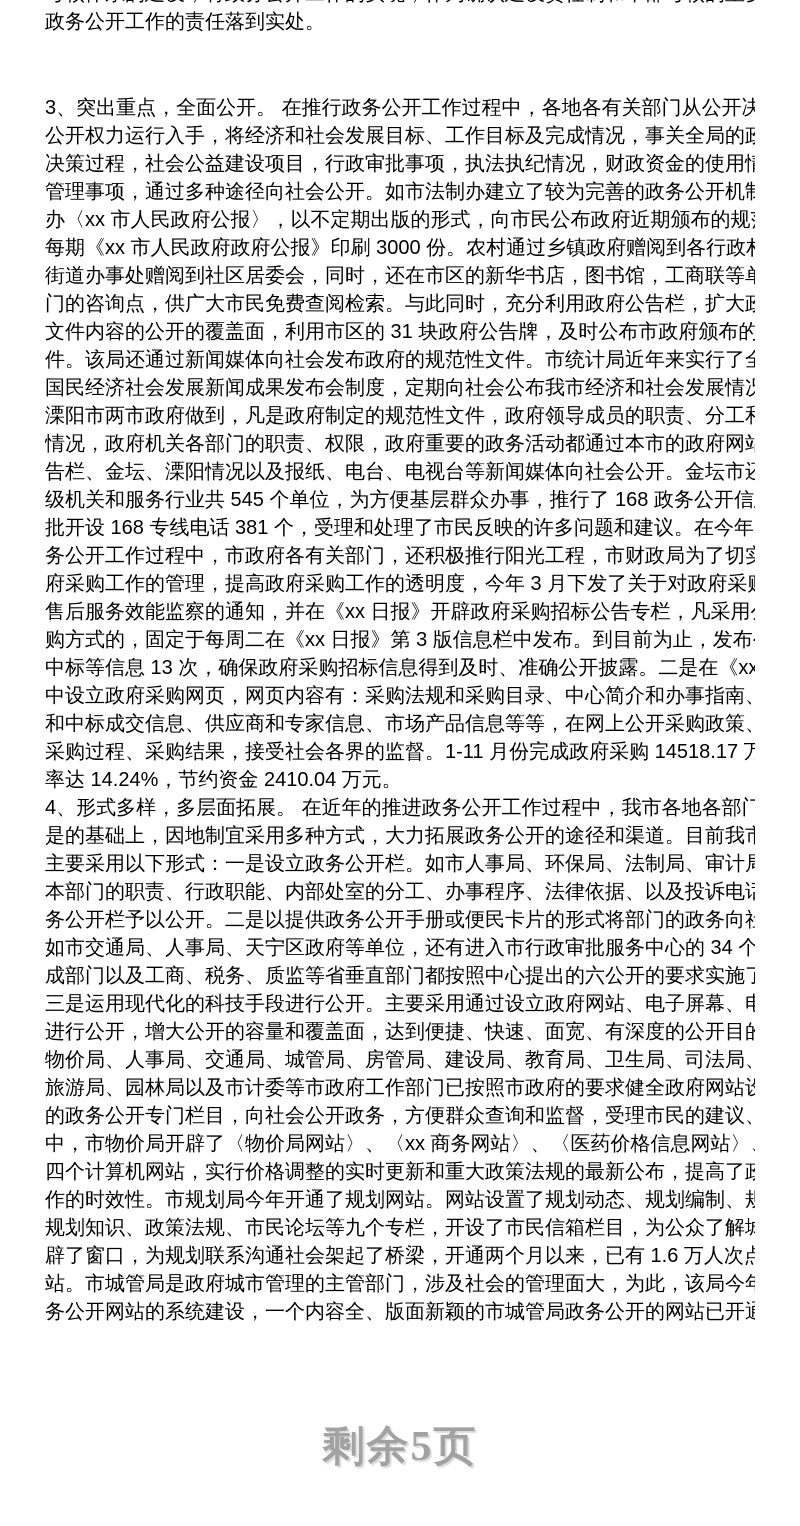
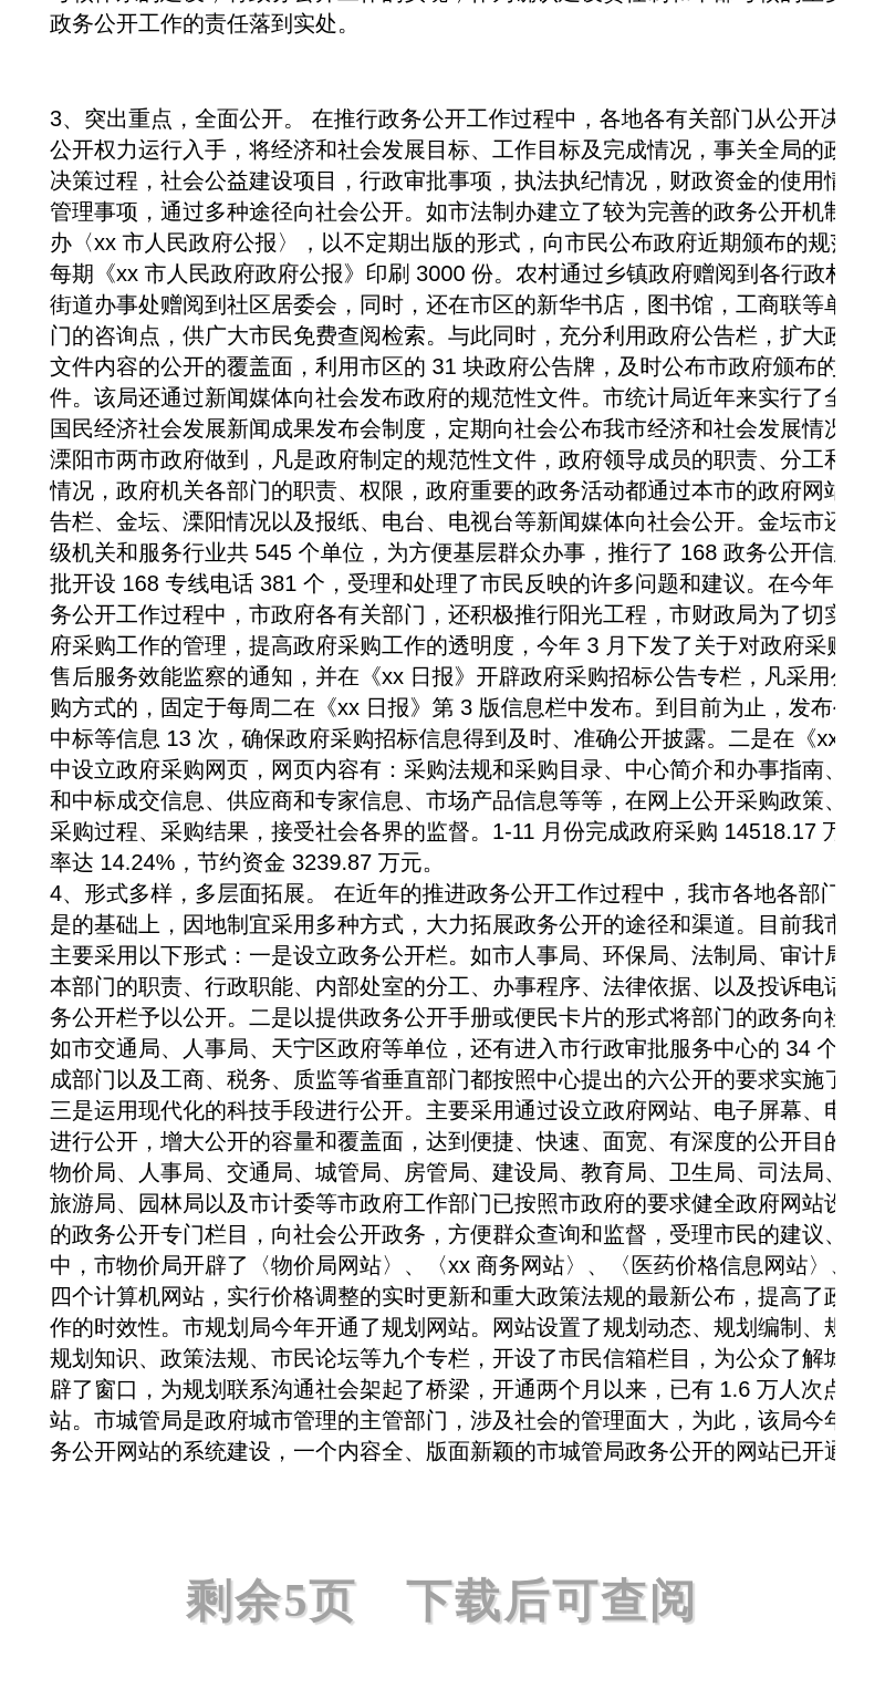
  政务公开工作的责任落到实处。
  3、突出重点，全面公开。 在推行政务公开工作过程中，各地各有关部门从公开决
  公开权力运行入手，将经济和社会发展目标、工作目标及完成情况，事关全局的
  决策过程，社会公益建设项目，行政审批事项，执法执纪情况，财政资金的使用
  管理事项，通过多种途径向社会公开。如市法制办建立了较为完善的政务公开机
  办〈xx 市人民政府公报〉，以不定期出版的形式，向市民公布政府近期颁布的规
  每期《xx 市人民政府政府公报》印刷 3000 份。农村通过乡镇政府赠阅到各行政
  街道办事处赠阅到社区居委会，同时，还在市区的新华书店，图书馆，工商联等
  门的咨询点，供广大市民免费查阅检索。与此同时，充分利用政府公告栏，扩大
  文件内容的公开的覆盖面，利用市区的 31 块政府公告牌，及时公布市政府颁布的
  件。该局还通过新闻媒体向社会发布政府的规范性文件。市统计局近年来实行了
  国民经济社会发展新闻成果发布会制度，定期向社会公布我市经济和社会发展情
  溧阳市两市政府做到，凡是政府制定的规范性文件，政府领导成员的职责、分工
  情况，政府机关各部门的职责、权限，政府重要的政务活动都通过本市的政府网
  告栏、金坛、溧阳情况以及报纸、电台、电视台等新闻媒体向社会公开。金坛市
  级机关和服务行业共 545 个单位，为方便基层群众办事，推行了 168 政务公开信
  批开设 168 专线电话 381 个，受理和处理了市民反映的许多问题和建议。在今年
  务公开工作过程中，市政府各有关部门，还积极推行阳光工程，市财政局为了切
  府采购工作的管理，提高政府采购工作的透明度，今年 3 月下发了关于对政府采
  售后服务效能监察的通知，并在《xx 日报》开辟政府采购招标公告专栏，凡采用
  购方式的，固定于每周二在《xx 日报》第 3 版信息栏中发布。到目前为止，发布
  中标等信息 13 次，确保政府采购招标信息得到及时、准确公开披露。二是在《xx
  中设立政府采购网页，网页内容有：采购法规和采购目录、中心简介和办事指南
  和中标成交信息、供应商和专家信息、市场产品信息等等，在网上公开采购政策
  采购过程、采购结果，接受社会各界的监督。1-11 月份完成政府采购 14518.17 万
- 率达 14.24%，节约资金 2410.04 万元。
+ 率达 14.24%，节约资金 3239.87 万元。
  4、形式多样，多层面拓展。 在近年的推进政务公开工作过程中，我市各地各部门
  是的基础上，因地制宜采用多种方式，大力拓展政务公开的途径和渠道。目前我
  主要采用以下形式：一是设立政务公开栏。如市人事局、环保局、法制局、审计
  本部门的职责、行政职能、内部处室的分工、办事程序、法律依据、以及投诉电
  务公开栏予以公开。二是以提供政务公开手册或便民卡片的形式将部门的政务向
  如市交通局、人事局、天宁区政府等单位，还有进入市行政审批服务中心的 34 个
  成部门以及工商、税务、质监等省垂直部门都按照中心提出的六公开的要求实施
  三是运用现代化的科技手段进行公开。主要采用通过设立政府网站、电子屏幕、
  进行公开，增大公开的容量和覆盖面，达到便捷、快速、面宽、有深度的公开目
  物价局、人事局、交通局、城管局、房管局、建设局、教育局、卫生局、司法局
  旅游局、园林局以及市计委等市政府工作部门已按照市政府的要求健全政府网站
  的政务公开专门栏目，向社会公开政务，方便群众查询和监督，受理市民的建议
  中，市物价局开辟了〈物价局网站〉、〈xx 商务网站〉、〈医药价格信息网站〉
  四个计算机网站，实行价格调整的实时更新和重大政策法规的最新公布，提高了
  作的时效性。市规划局今年开通了规划网站。网站设置了规划动态、规划编制、
  规划知识、政策法规、市民论坛等九个专栏，开设了市民信箱栏目，为公众了解
  辟了窗口，为规划联系沟通社会架起了桥梁，开通两个月以来，已有 1.6 万人次点
  站。市城管局是政府城市管理的主管部门，涉及社会的管理面大，为此，该局今
  务公开网站的系统建设，一个内容全、版面新颖的市城管局政务公开的网站已开
  剩余5页
+ 下载后可查阅
